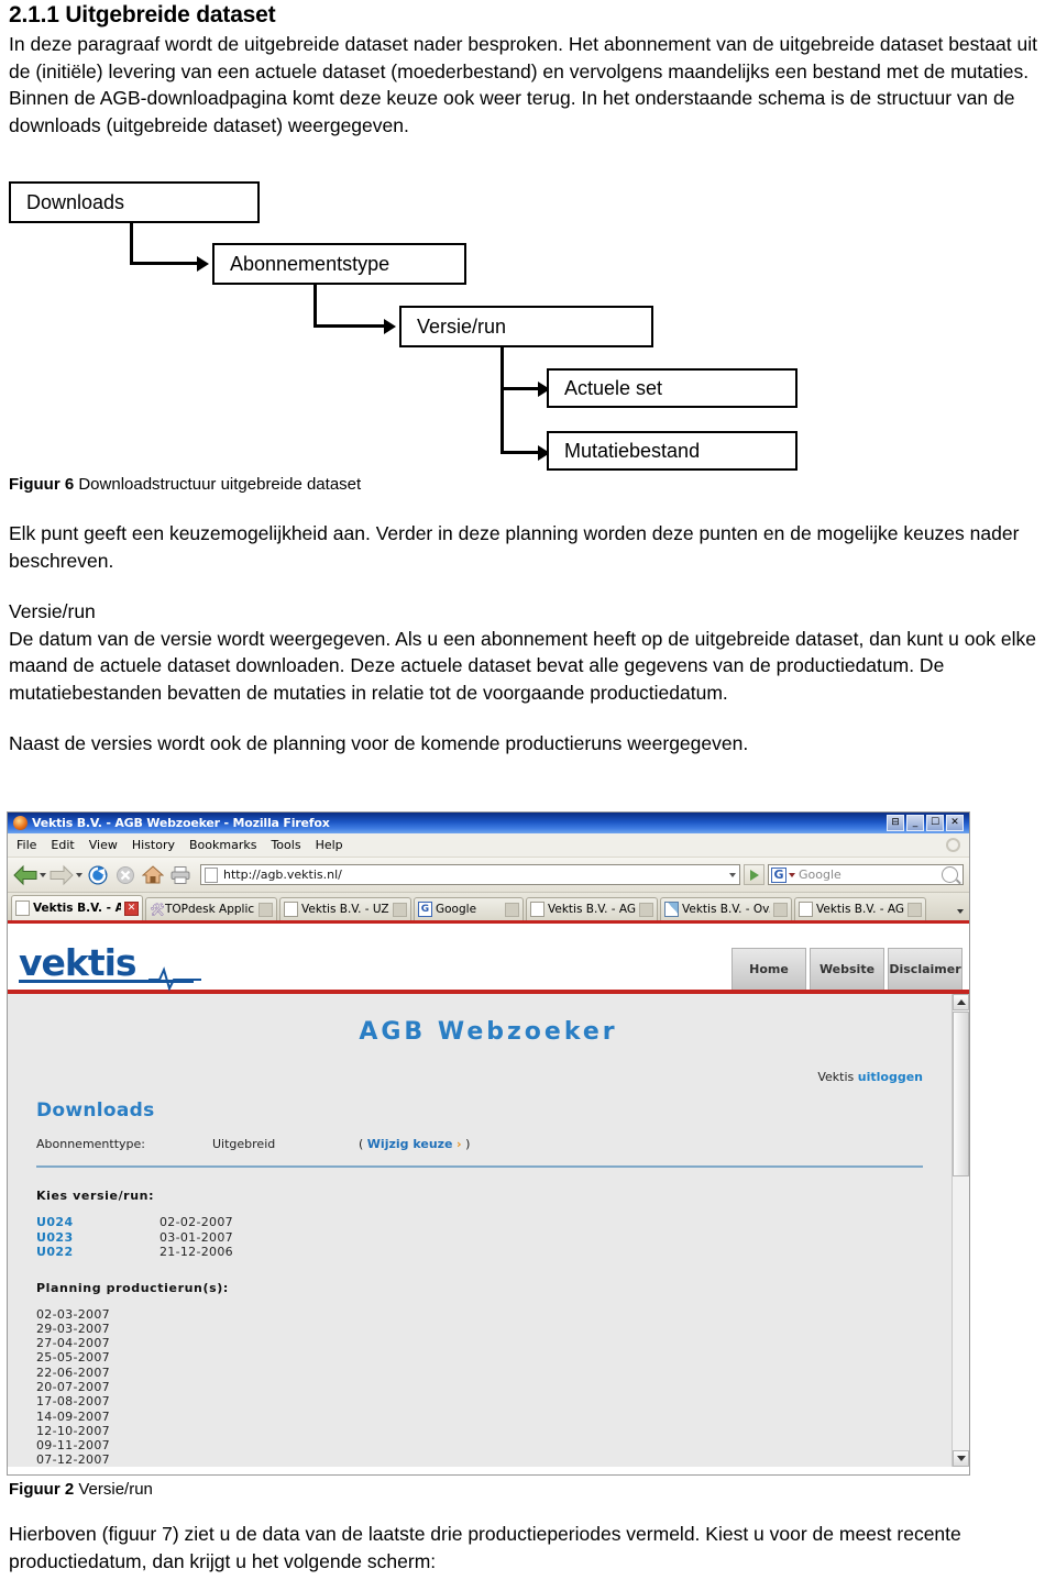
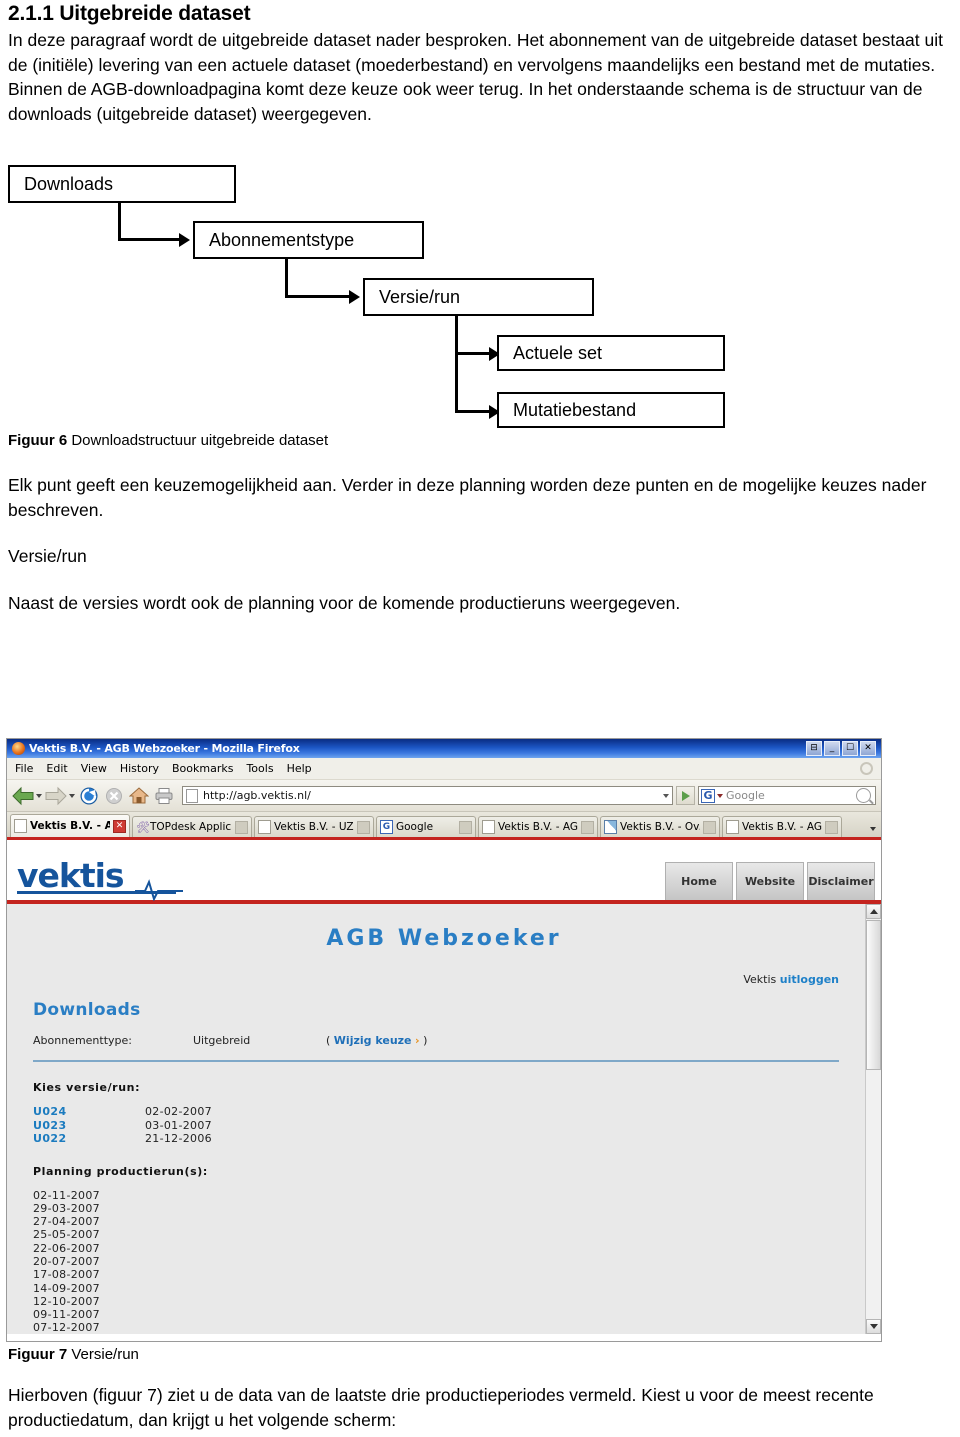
  2.1.1 Uitgebreide dataset
  In deze paragraaf wordt de uitgebreide dataset nader besproken. Het abonnement van de uitgebreide dataset bestaat uit de (initiële) levering van een actuele dataset (moederbestand) en vervolgens maandelijks een bestand met de mutaties. Binnen de AGB-downloadpagina komt deze keuze ook weer terug. In het onderstaande schema is de structuur van de downloads (uitgebreide dataset) weergegeven.
  Downloads
  Abonnementstype
  Versie/run
  Actuele set
  Mutatiebestand
  Figuur 6 Downloadstructuur uitgebreide dataset
  Elk punt geeft een keuzemogelijkheid aan. Verder in deze planning worden deze punten en de mogelijke keuzes nader beschreven.
  Versie/run
- De datum van de versie wordt weergegeven. Als u een abonnement heeft op de uitgebreide dataset, dan kunt u ook elke maand de actuele dataset downloaden. Deze actuele dataset bevat alle gegevens van de productiedatum. De mutatiebestanden bevatten de mutaties in relatie tot de voorgaande productiedatum.
  Naast de versies wordt ook de planning voor de komende productieruns weergegeven.
  Vektis B.V. - AGB Webzoeker - Mozilla Firefox
  ⊟
  _
  ☐
  ✕
  File
  Edit
  View
  History
  Bookmarks
  Tools
  Help
  http://agb.vektis.nl/
  G
  Google
  Vektis B.V. - A
  ✕
  🛠
  TOPdesk Applic
  Vektis B.V. - UZ
  G
  Google
  Vektis B.V. - AG
  Vektis B.V. - Ov
  Vektis B.V. - AG
  vektis
  Home
  Website
  Disclaimer
  AGB Webzoeker
  Vektis uitloggen
  Downloads
  Abonnementtype:
  Uitgebreid
  ( Wijzig keuze › )
  Kies versie/run:
  U024
  02-02-2007
  U023
  03-01-2007
  U022
  21-12-2006
  Planning productierun(s):
- 02-03-2007
+ 02-11-2007
  29-03-2007
  27-04-2007
  25-05-2007
  22-06-2007
  20-07-2007
  17-08-2007
  14-09-2007
  12-10-2007
  09-11-2007
  07-12-2007
- Figuur 2 Versie/run
+ Figuur 7 Versie/run
  Hierboven (figuur 7) ziet u de data van de laatste drie productieperiodes vermeld. Kiest u voor de meest recente productiedatum, dan krijgt u het volgende scherm:
